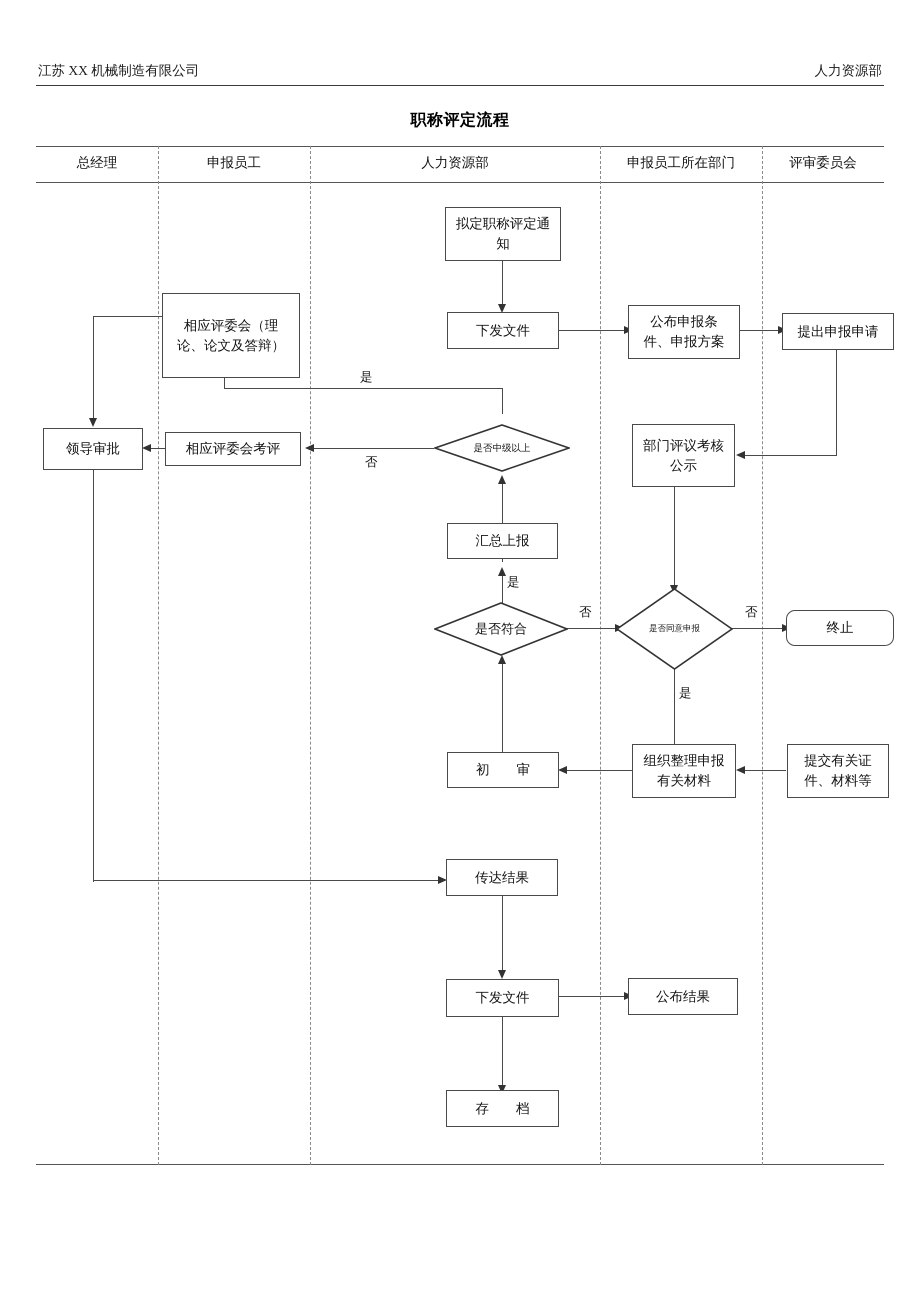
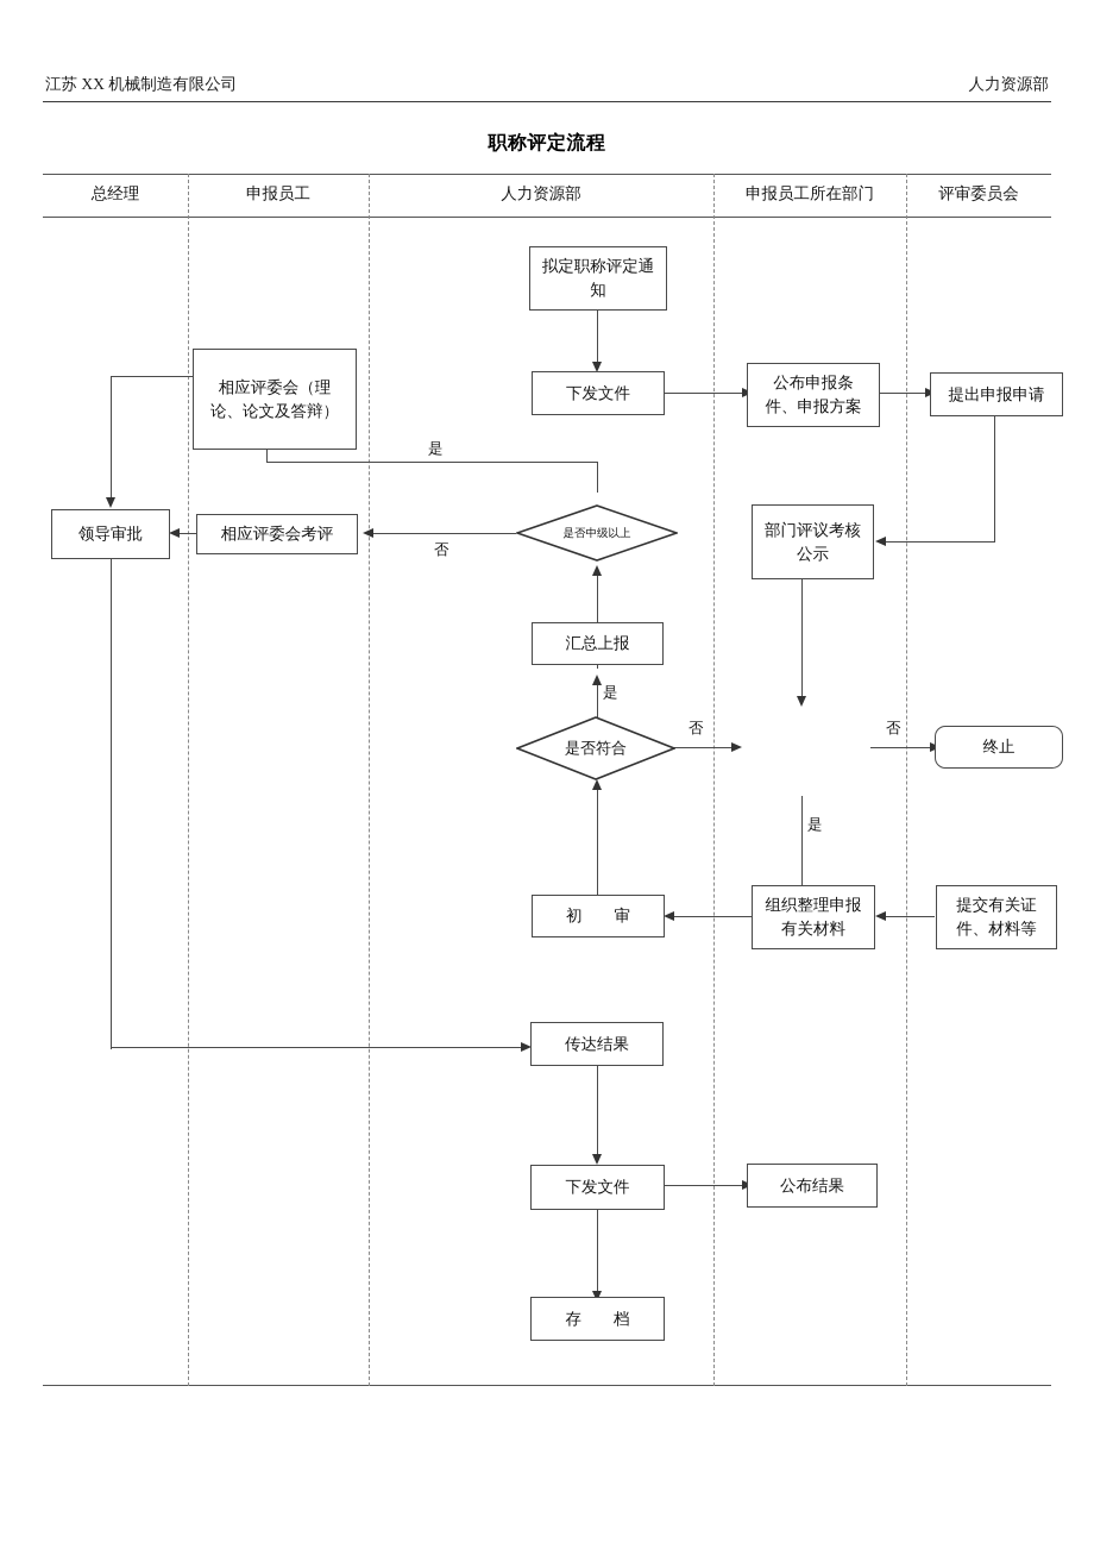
  江苏 XX 机械制造有限公司
  人力资源部
  职称评定流程
  总经理
  申报员工
  人力资源部
  申报员工所在部门
  评审委员会
  是
  否
  是
  否
  否
  是
  拟定职称评定通知
  下发文件
  公布申报条件、申报方案
  提出申报申请
  相应评委会（理论、论文及答辩）
  领导审批
  相应评委会考评
  部门评议考核公示
  汇总上报
  终止
  初 审
  组织整理申报有关材料
  提交有关证件、材料等
  传达结果
  下发文件
  公布结果
  存 档
  是否中级以上
  是否符合
- 是否同意申报
